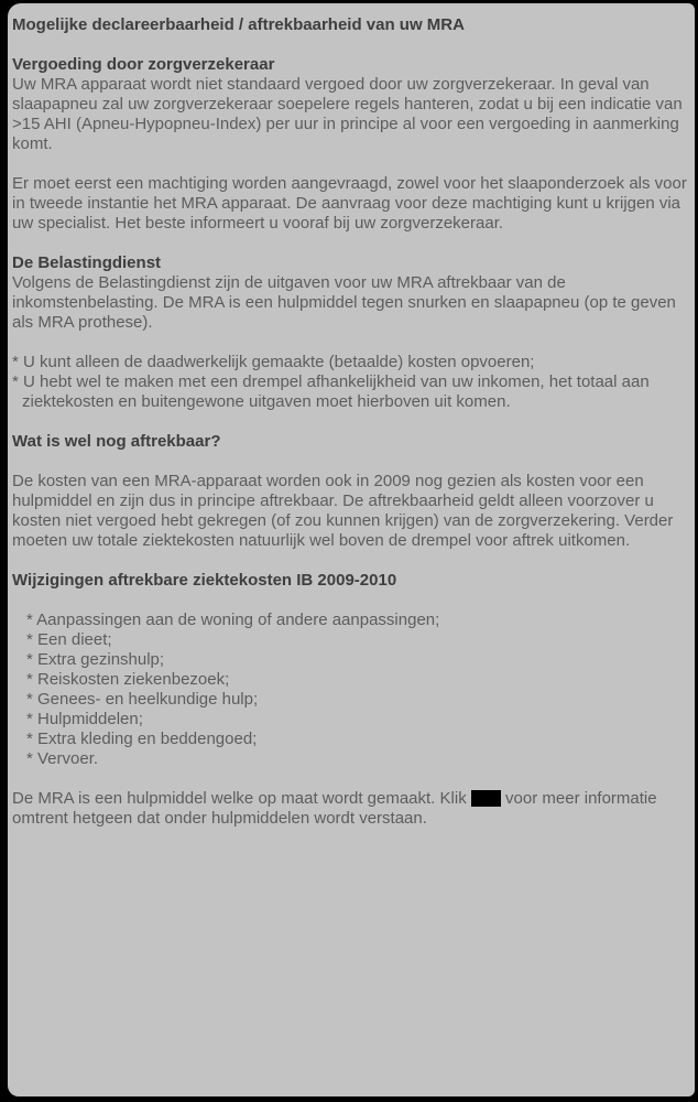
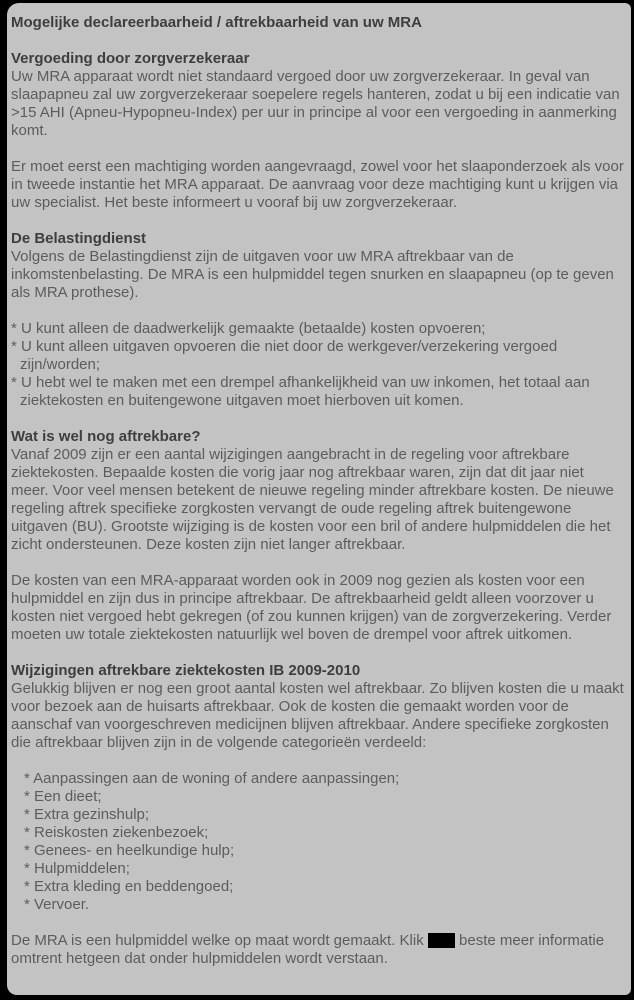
  Mogelijke declareerbaarheid / aftrekbaarheid van uw MRA
  Vergoeding door zorgverzekeraar
  Uw MRA apparaat wordt niet standaard vergoed door uw zorgverzekeraar. In geval van slaapapneu zal uw zorgverzekeraar soepelere regels hanteren, zodat u bij een indicatie van >15 AHI (Apneu-Hypopneu-Index) per uur in principe al voor een vergoeding in aanmerking komt.
  Er moet eerst een machtiging worden aangevraagd, zowel voor het slaaponderzoek als voor in tweede instantie het MRA apparaat. De aanvraag voor deze machtiging kunt u krijgen via uw specialist. Het beste informeert u vooraf bij uw zorgverzekeraar.
  De Belastingdienst
  Volgens de Belastingdienst zijn de uitgaven voor uw MRA aftrekbaar van de inkomstenbelasting. De MRA is een hulpmiddel tegen snurken en slaapapneu (op te geven als MRA prothese).
  * U kunt alleen de daadwerkelijk gemaakte (betaalde) kosten opvoeren;
+ * U kunt alleen uitgaven opvoeren die niet door de werkgever/verzekering vergoed zijn/worden;
  * U hebt wel te maken met een drempel afhankelijkheid van uw inkomen, het totaal aan ziektekosten en buitengewone uitgaven moet hierboven uit komen.
- Wat is wel nog aftrekbaar?
+ Wat is wel nog aftrekbare?
+ Vanaf 2009 zijn er een aantal wijzigingen aangebracht in de regeling voor aftrekbare ziektekosten. Bepaalde kosten die vorig jaar nog aftrekbaar waren, zijn dat dit jaar niet meer. Voor veel mensen betekent de nieuwe regeling minder aftrekbare kosten. De nieuwe regeling aftrek specifieke zorgkosten vervangt de oude regeling aftrek buitengewone uitgaven (BU). Grootste wijziging is de kosten voor een bril of andere hulpmiddelen die het zicht ondersteunen. Deze kosten zijn niet langer aftrekbaar.
  De kosten van een MRA-apparaat worden ook in 2009 nog gezien als kosten voor een hulpmiddel en zijn dus in principe aftrekbaar. De aftrekbaarheid geldt alleen voorzover u kosten niet vergoed hebt gekregen (of zou kunnen krijgen) van de zorgverzekering. Verder moeten uw totale ziektekosten natuurlijk wel boven de drempel voor aftrek uitkomen.
  Wijzigingen aftrekbare ziektekosten IB 2009-2010
+ Gelukkig blijven er nog een groot aantal kosten wel aftrekbaar. Zo blijven kosten die u maakt voor bezoek aan de huisarts aftrekbaar. Ook de kosten die gemaakt worden voor de aanschaf van voorgeschreven medicijnen blijven aftrekbaar. Andere specifieke zorgkosten die aftrekbaar blijven zijn in de volgende categorieën verdeeld:
  * Aanpassingen aan de woning of andere aanpassingen;
  * Een dieet;
  * Extra gezinshulp;
  * Reiskosten ziekenbezoek;
  * Genees- en heelkundige hulp;
  * Hulpmiddelen;
  * Extra kleding en beddengoed;
  * Vervoer.
- De MRA is een hulpmiddel welke op maat wordt gemaakt. Klik voor meer informatie omtrent hetgeen dat onder hulpmiddelen wordt verstaan.
+ De MRA is een hulpmiddel welke op maat wordt gemaakt. Klik beste meer informatie omtrent hetgeen dat onder hulpmiddelen wordt verstaan.
